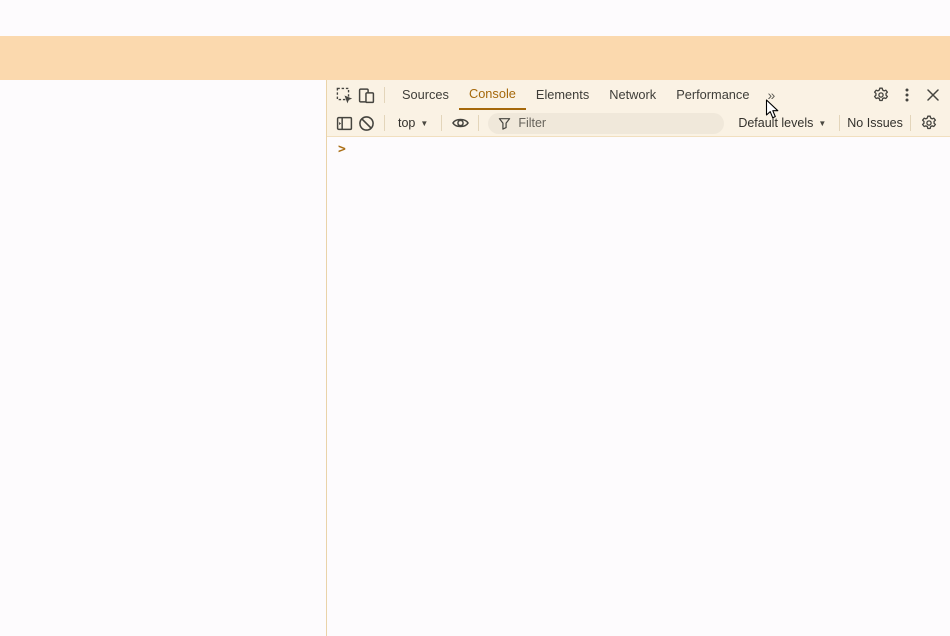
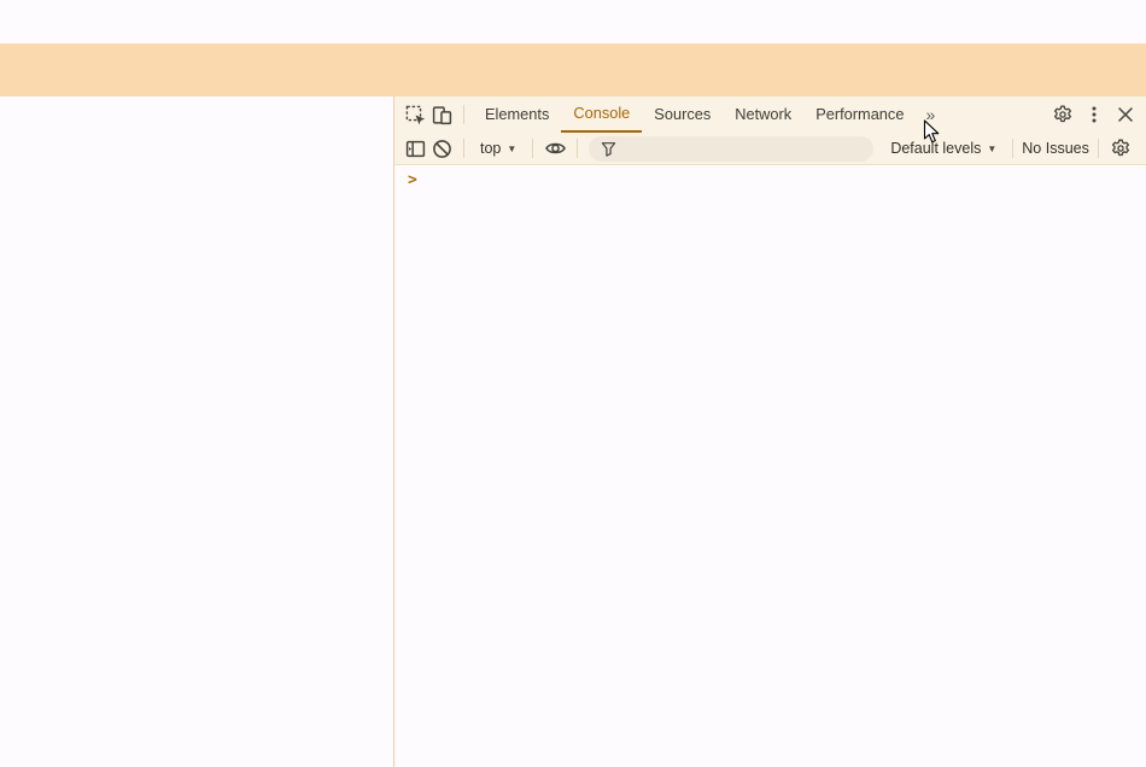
- Sources
+ Elements
  Console
- Elements
+ Sources
  Network
  Performance
  »
  top
  ▼
- Filter
  Default levels
  ▼
  No Issues
  >
